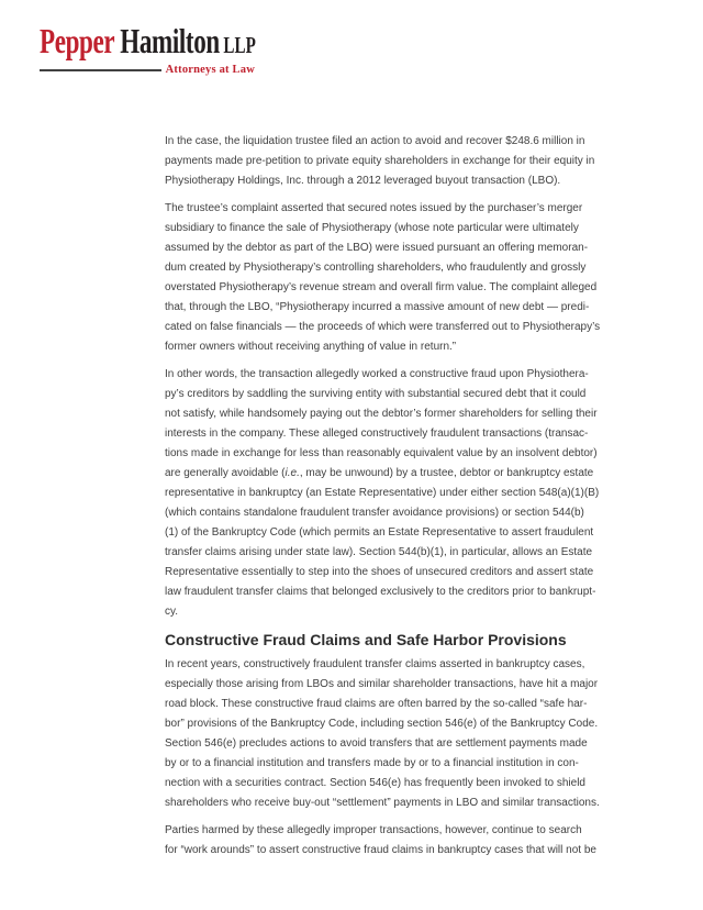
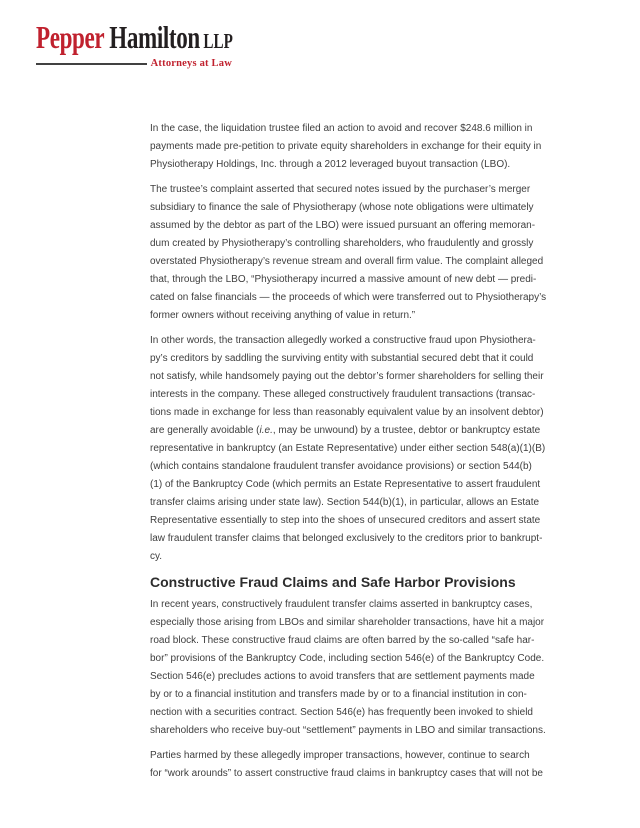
  Pepper Hamilton LLP
  Attorneys at Law
  In the case, the liquidation trustee filed an action to avoid and recover $248.6 million in
  payments made pre-petition to private equity shareholders in exchange for their equity in
  Physiotherapy Holdings, Inc. through a 2012 leveraged buyout transaction (LBO).
  The trustee’s complaint asserted that secured notes issued by the purchaser’s merger
- subsidiary to finance the sale of Physiotherapy (whose note particular were ultimately
+ subsidiary to finance the sale of Physiotherapy (whose note obligations were ultimately
  assumed by the debtor as part of the LBO) were issued pursuant an offering memoran-
  dum created by Physiotherapy’s controlling shareholders, who fraudulently and grossly
  overstated Physiotherapy’s revenue stream and overall firm value. The complaint alleged
  that, through the LBO, “Physiotherapy incurred a massive amount of new debt — predi-
  cated on false financials — the proceeds of which were transferred out to Physiotherapy’s
  former owners without receiving anything of value in return.”
  In other words, the transaction allegedly worked a constructive fraud upon Physiothera-
  py’s creditors by saddling the surviving entity with substantial secured debt that it could
  not satisfy, while handsomely paying out the debtor’s former shareholders for selling their
  interests in the company. These alleged constructively fraudulent transactions (transac-
  tions made in exchange for less than reasonably equivalent value by an insolvent debtor)
  are generally avoidable (i.e., may be unwound) by a trustee, debtor or bankruptcy estate
  representative in bankruptcy (an Estate Representative) under either section 548(a)(1)(B)
  (which contains standalone fraudulent transfer avoidance provisions) or section 544(b)
  (1) of the Bankruptcy Code (which permits an Estate Representative to assert fraudulent
  transfer claims arising under state law). Section 544(b)(1), in particular, allows an Estate
  Representative essentially to step into the shoes of unsecured creditors and assert state
  law fraudulent transfer claims that belonged exclusively to the creditors prior to bankrupt-
  cy.
  Constructive Fraud Claims and Safe Harbor Provisions
  In recent years, constructively fraudulent transfer claims asserted in bankruptcy cases,
  especially those arising from LBOs and similar shareholder transactions, have hit a major
  road block. These constructive fraud claims are often barred by the so-called “safe har-
  bor” provisions of the Bankruptcy Code, including section 546(e) of the Bankruptcy Code.
  Section 546(e) precludes actions to avoid transfers that are settlement payments made
  by or to a financial institution and transfers made by or to a financial institution in con-
  nection with a securities contract. Section 546(e) has frequently been invoked to shield
  shareholders who receive buy-out “settlement” payments in LBO and similar transactions.
  Parties harmed by these allegedly improper transactions, however, continue to search
  for “work arounds” to assert constructive fraud claims in bankruptcy cases that will not be
